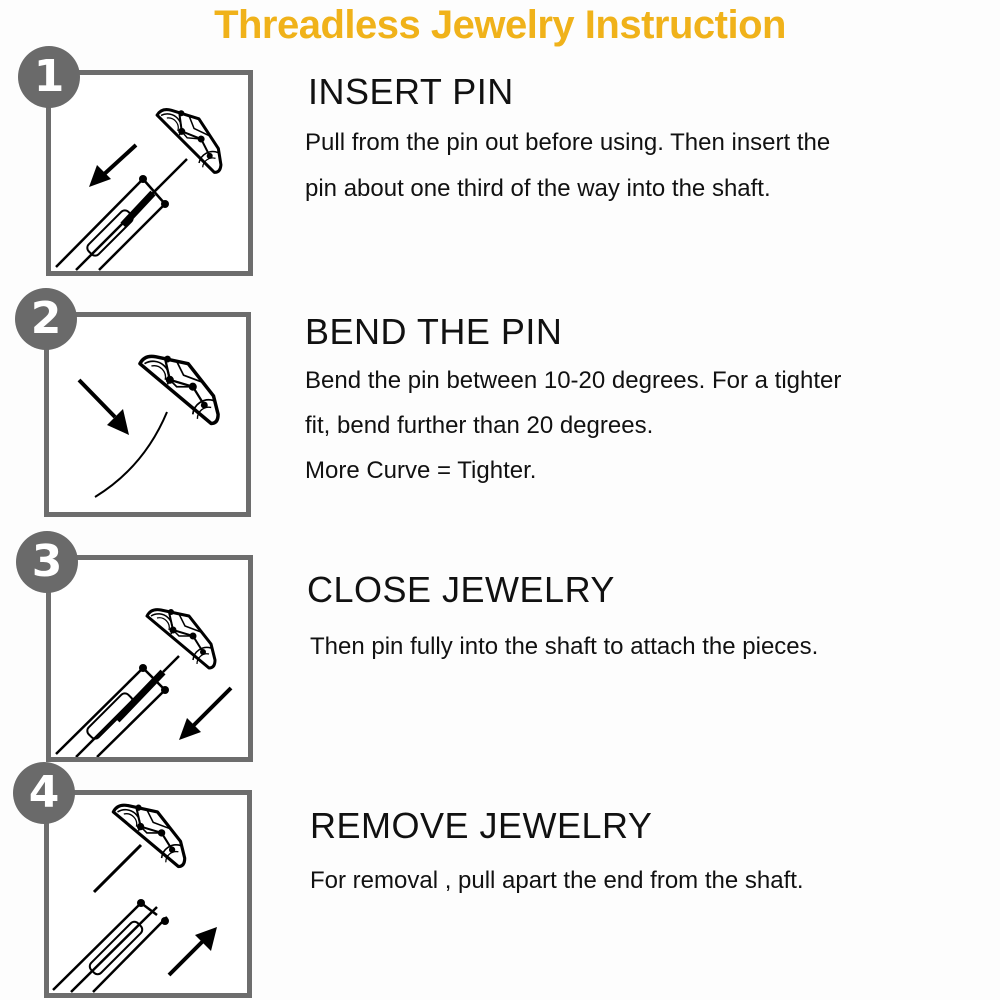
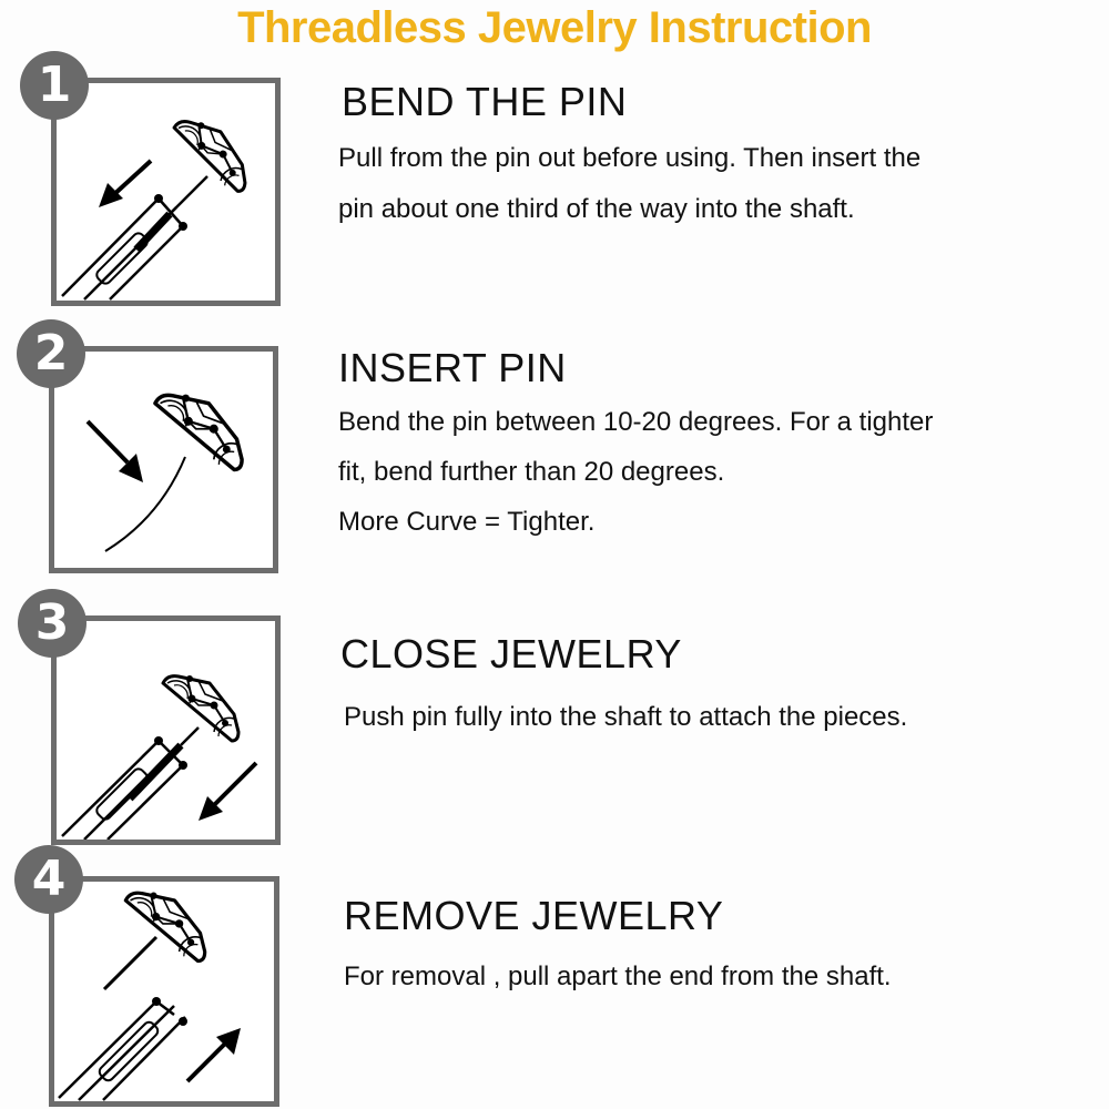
  Threadless Jewelry Instruction
  1
- INSERT PIN
+ BEND THE PIN
  Pull from the pin out before using. Then insert the
  pin about one third of the way into the shaft.
  2
- BEND THE PIN
+ INSERT PIN
  Bend the pin between 10-20 degrees. For a tighter
  fit, bend further than 20 degrees.
  More Curve = Tighter.
  3
  CLOSE JEWELRY
- Then pin fully into the shaft to attach the pieces.
+ Push pin fully into the shaft to attach the pieces.
  4
  REMOVE JEWELRY
  For removal , pull apart the end from the shaft.
